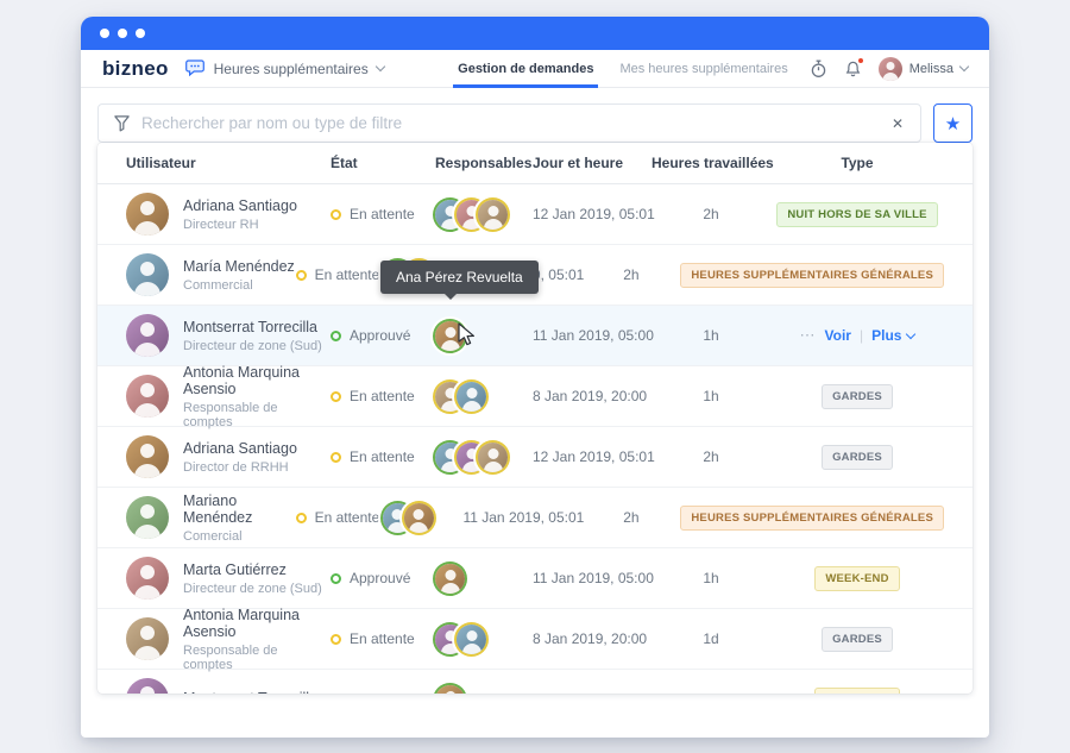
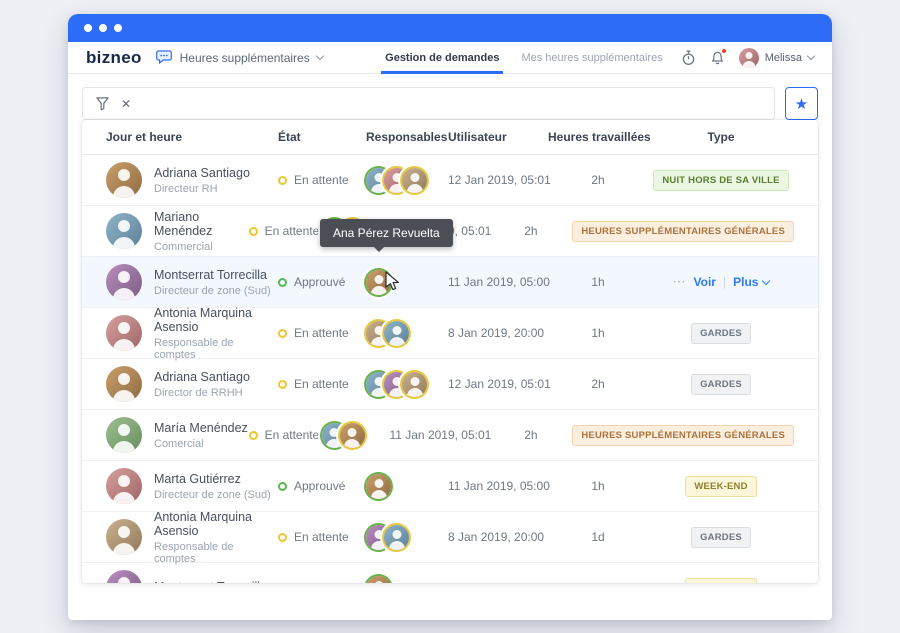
  bizneo
  Heures supplémentaires
  Gestion de demandes
  Mes heures supplémentaires
  Melissa
- Rechercher par nom ou type de filtre
  ✕
  ★
- Utilisateur
+ Jour et heure
  État
  Responsables
- Jour et heure
+ Utilisateur
  Heures travaillées
  Type
  Adriana Santiago
  Directeur RH
  En attente
  12 Jan 2019, 05:01
  2h
  NUIT HORS DE SA VILLE
- María Menéndez
+ Mariano Menéndez
  Commercial
  En attente
  2h
  HEURES SUPPLÉMENTAIRES GÉNÉRALES
  Montserrat Torrecilla
  Directeur de zone (Sud)
  Approuvé
  11 Jan 2019, 05:00
  1h
  ⋯
  Voir
  |
  Plus
  Antonia Marquina Asensio
  Responsable de comptes
  En attente
  8 Jan 2019, 20:00
  1h
  GARDES
  Adriana Santiago
  Director de RRHH
  En attente
  12 Jan 2019, 05:01
  2h
  GARDES
- Mariano Menéndez
+ María Menéndez
  Comercial
  En attente
  11 Jan 2019, 05:01
  2h
  HEURES SUPPLÉMENTAIRES GÉNÉRALES
  Marta Gutiérrez
  Directeur de zone (Sud)
  Approuvé
  11 Jan 2019, 05:00
  1h
  WEEK-END
  Antonia Marquina Asensio
  Responsable de comptes
  En attente
  8 Jan 2019, 20:00
  1d
  GARDES
  Ana Pérez Revuelta
